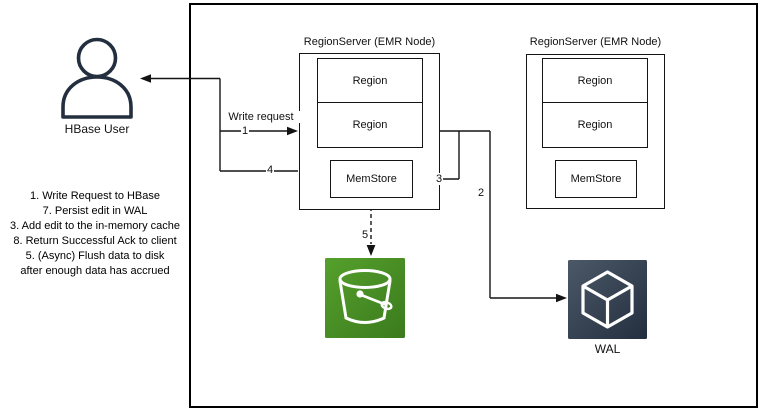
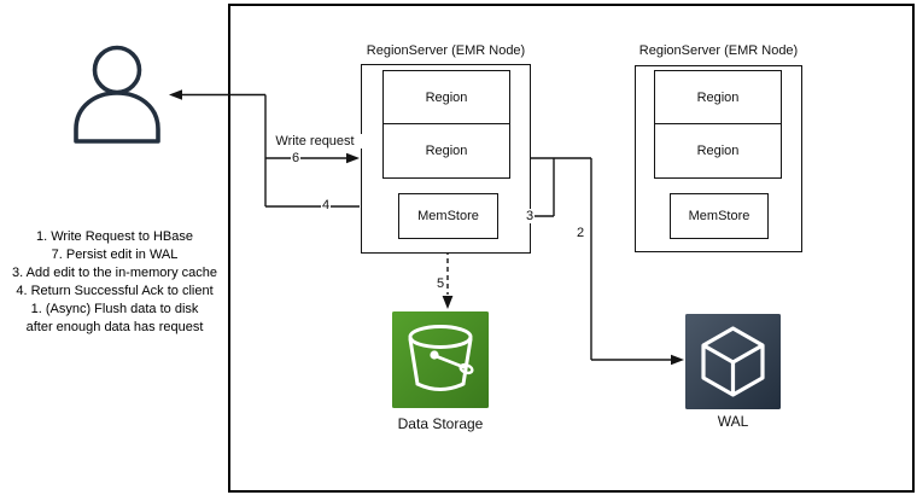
- HBase User
  1. Write Request to HBase
  7. Persist edit in WAL
  3. Add edit to the in-memory cache
- 8. Return Successful Ack to client
+ 4. Return Successful Ack to client
- 5. (Async) Flush data to disk
+ 1. (Async) Flush data to disk
- after enough data has accrued
+ after enough data has request
  RegionServer (EMR Node)
  Region
  Region
  MemStore
  RegionServer (EMR Node)
  Region
  Region
  MemStore
+ Data Storage
  WAL
  Write request
- 1
+ 6
  4
  3
  2
  5
